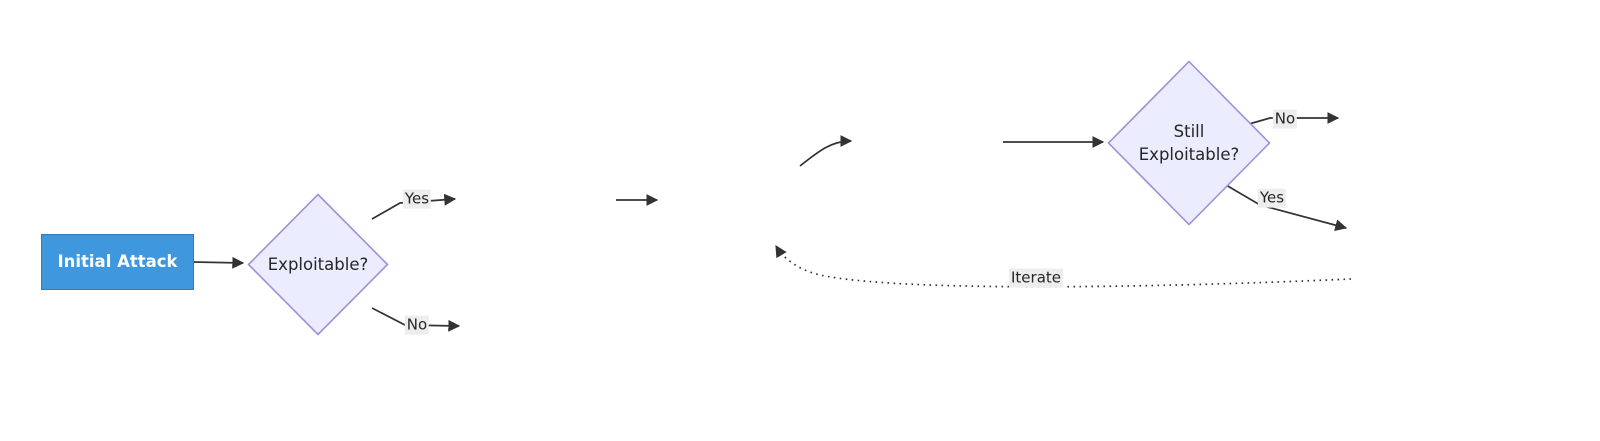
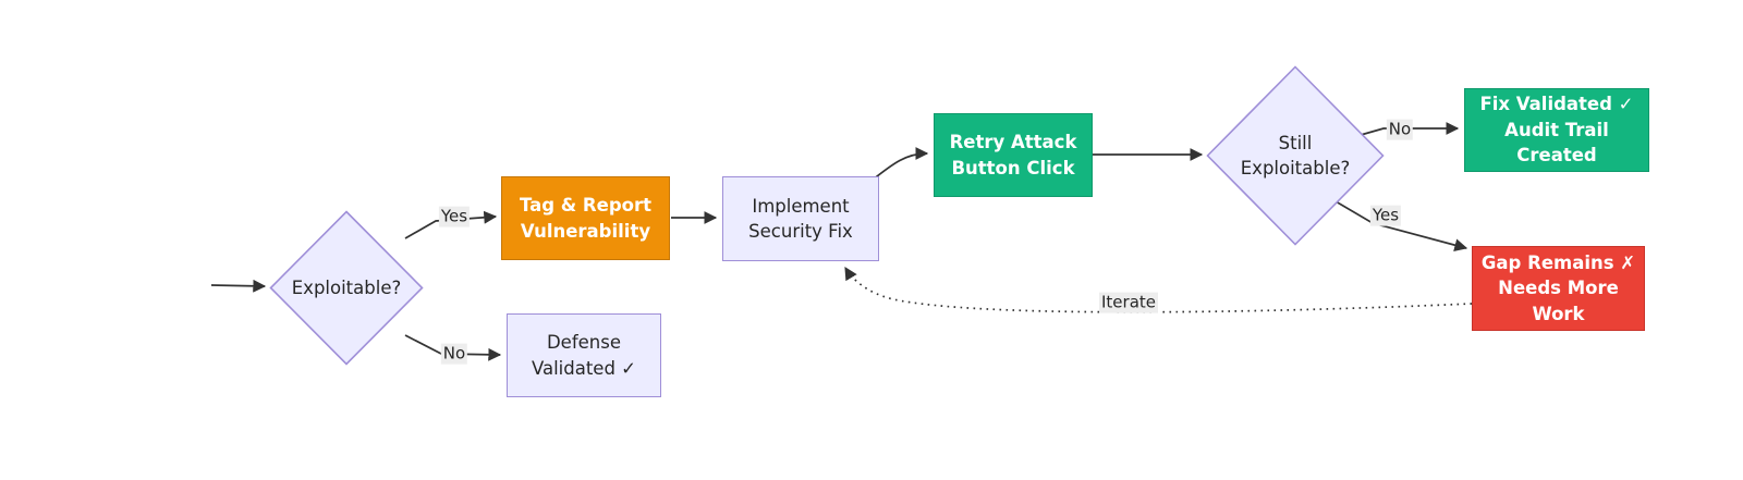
- Initial Attack
  Exploitable?
+ Tag & Report
+ Vulnerability
+ Defense
+ Validated ✓
+ Implement
+ Security Fix
+ Retry Attack
+ Button Click
  Still
  Exploitable?
+ Fix Validated ✓
+ Audit Trail Created
+ Gap Remains ✗
+ Needs More Work
  Yes
  No
  No
  Yes
  Iterate
